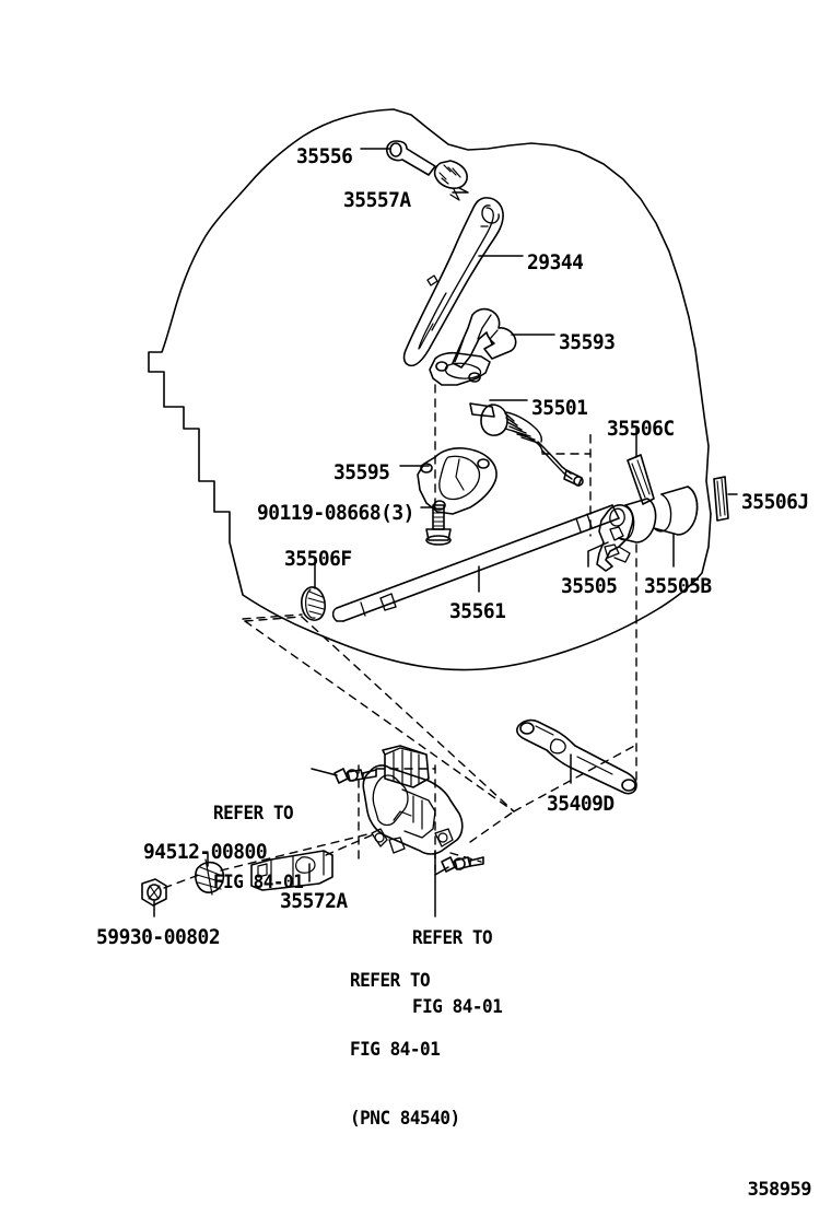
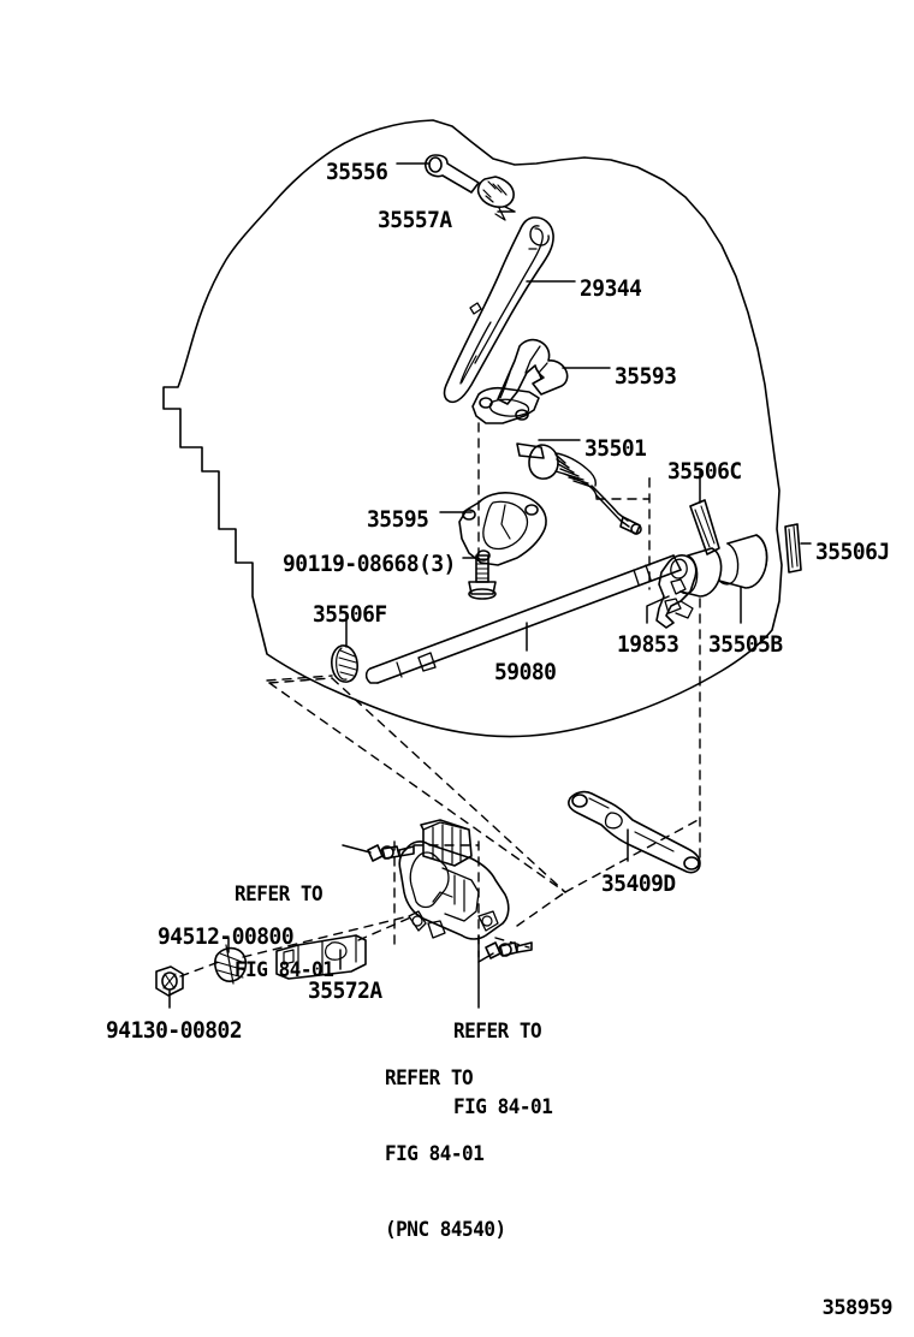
  35556
  35557A
  29344
  35593
  35501
  35506C
  35595
  35506J
  90119-08668(3)
  35506F
- 35505
+ 19853
  35505B
- 35561
+ 59080
  35409D
  94512-00800
  35572A
- 59930-00802
+ 94130-00802
  REFER TO
  FIG 84-01
  REFER TO
  FIG 84-01
  REFER TO
  FIG 84-01
  (PNC 84540)
  358959
